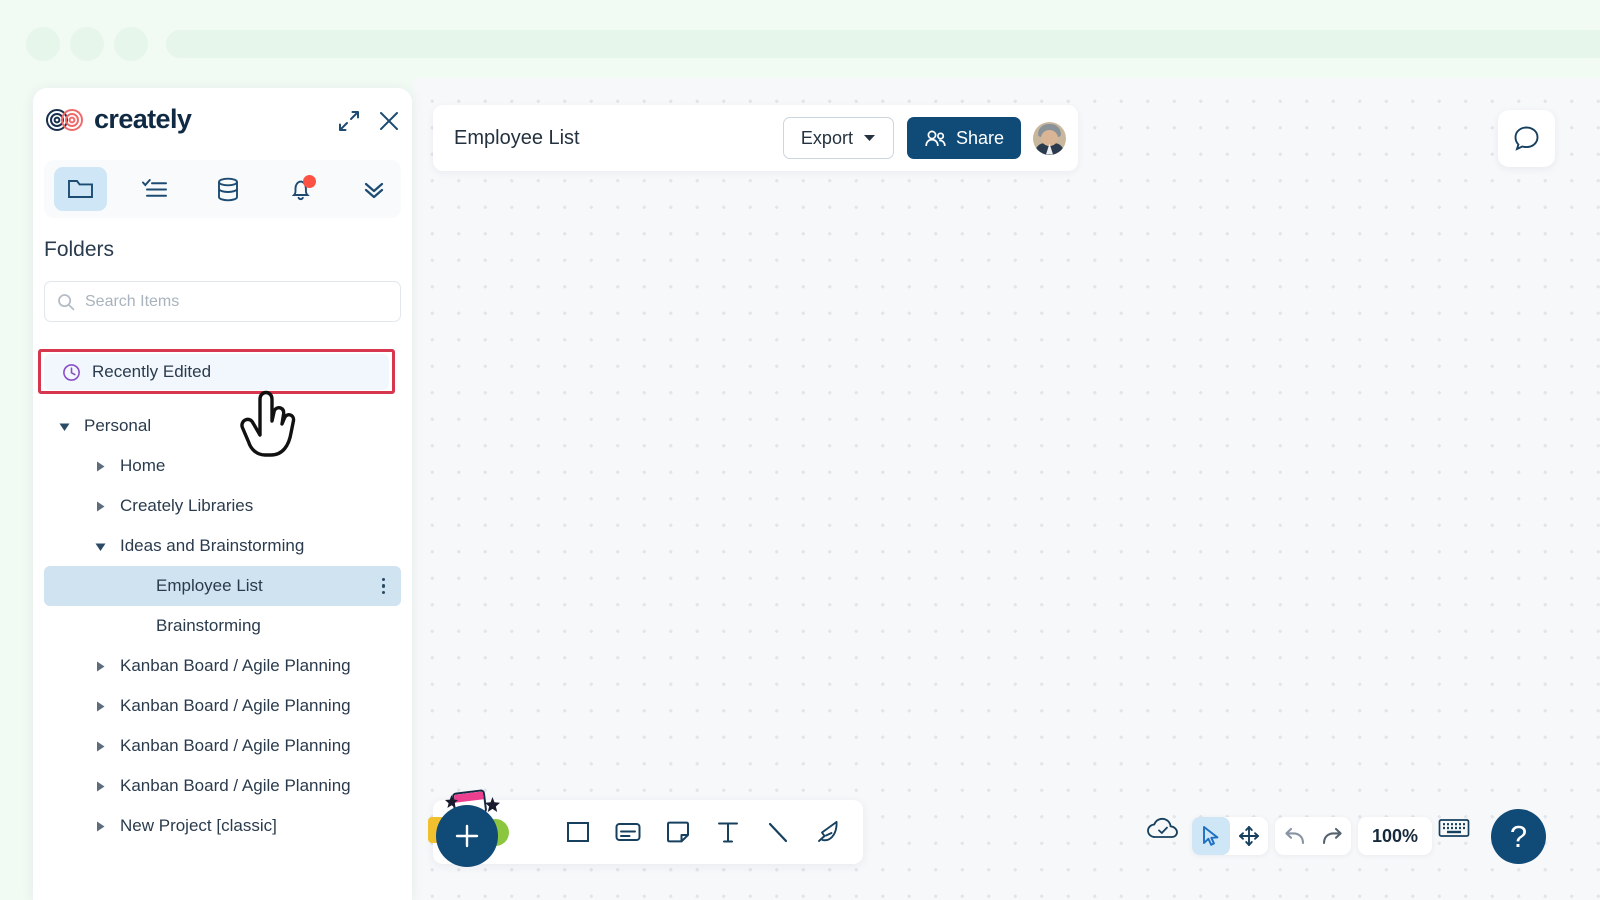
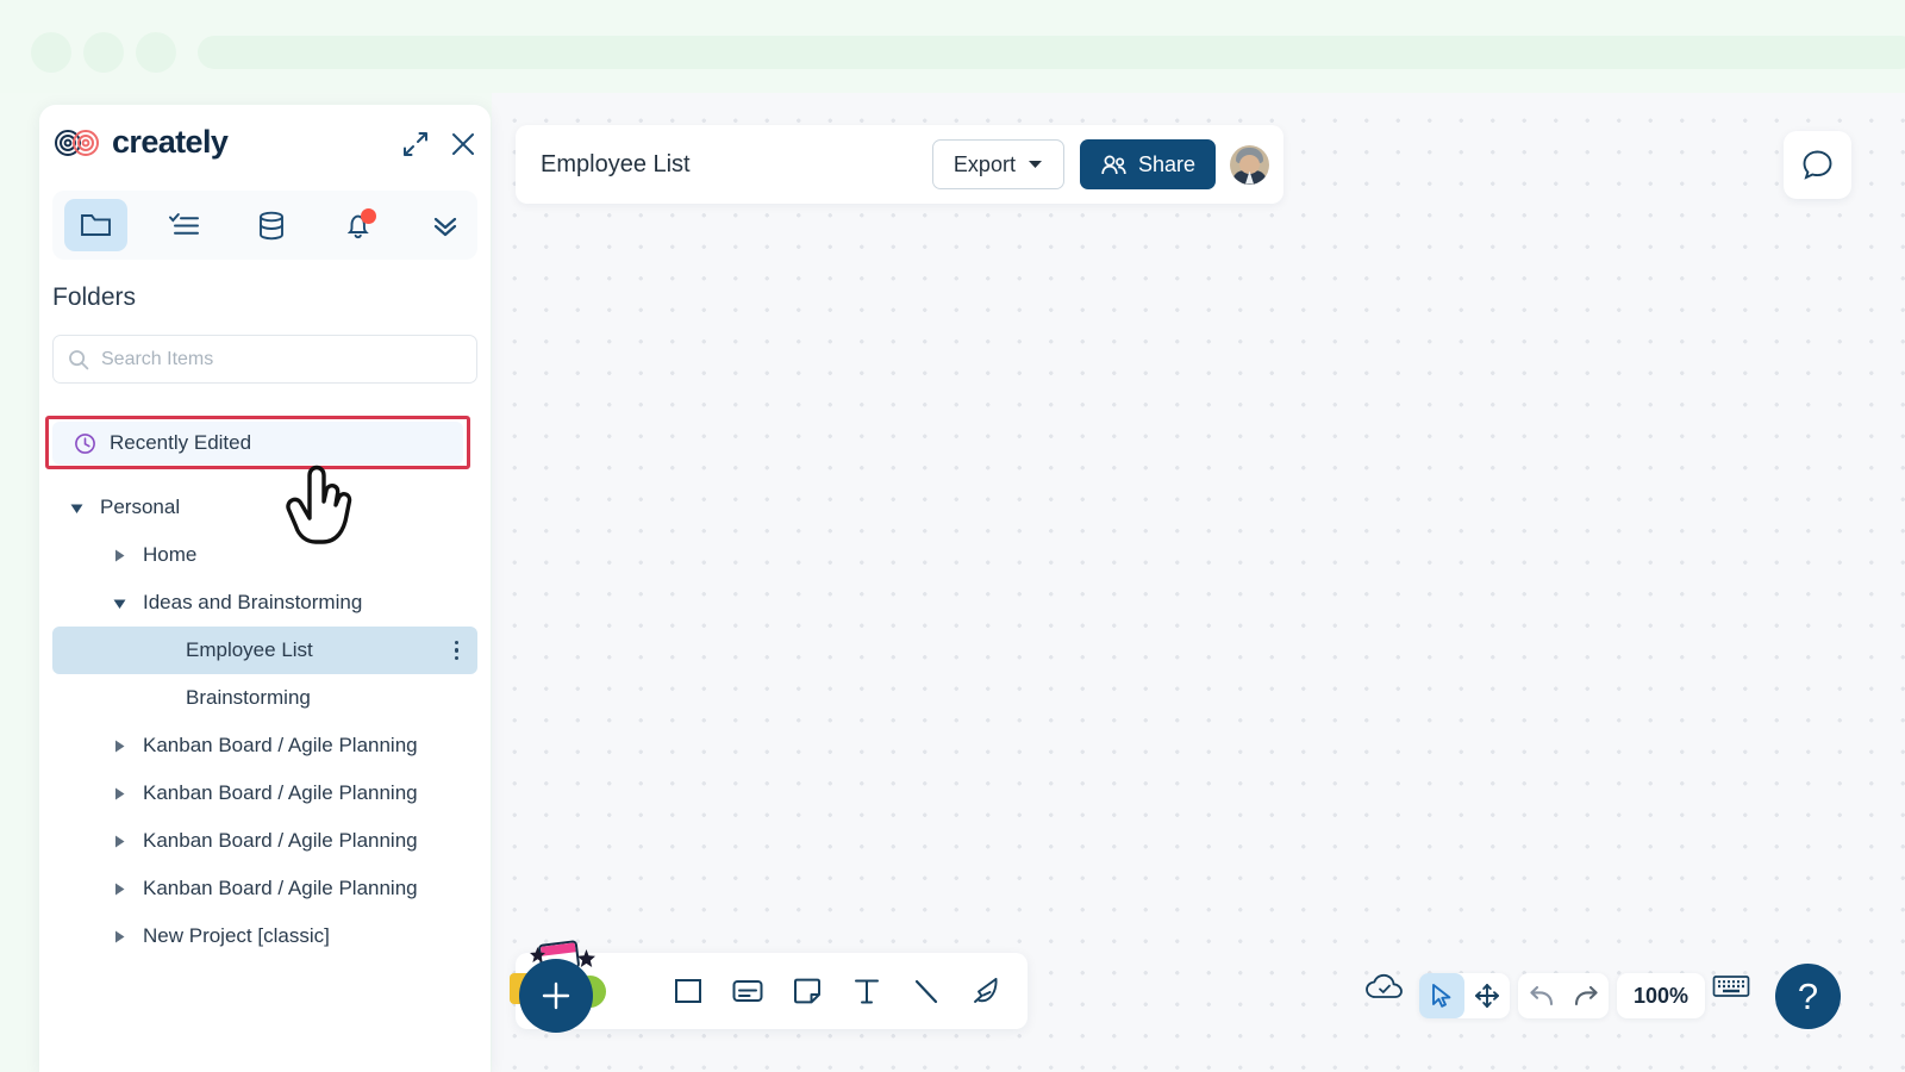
  Employee List
  Export
  Share
  creately
  Folders
  Search Items
  Recently Edited
  Personal
  Home
- Creately Libraries
  Ideas and Brainstorming
  Employee List
  Brainstorming
  Kanban Board / Agile Planning
  Kanban Board / Agile Planning
  Kanban Board / Agile Planning
  Kanban Board / Agile Planning
  New Project [classic]
  100%
  ?
